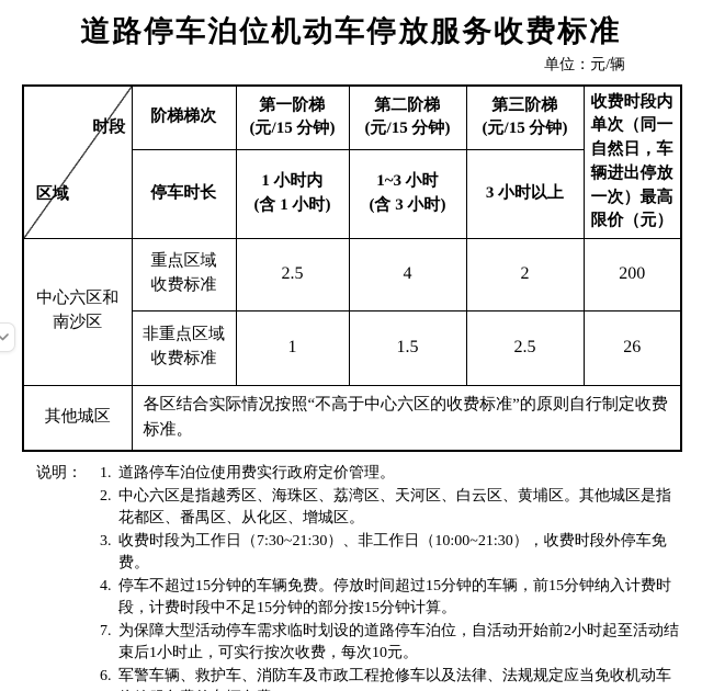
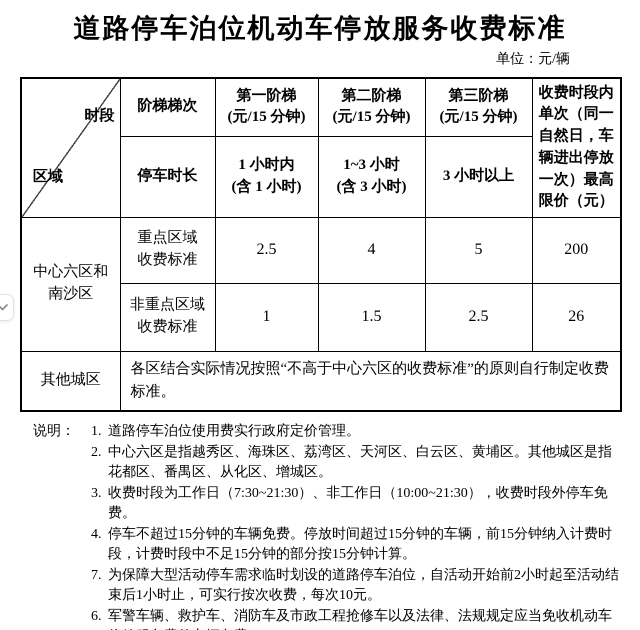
  道路停车泊位机动车停放服务收费标准
  单位：元/辆
  时段 区域	阶梯梯次	第一阶梯 (元/15 分钟)	第二阶梯 (元/15 分钟)	第三阶梯 (元/15 分钟)	收费时段内单次（同一自然日，车辆进出停放一次）最高限价（元）
  停车时长	1 小时内 (含 1 小时)	1~3 小时 (含 3 小时)	3 小时以上
- 中心六区和 南沙区	重点区域 收费标准	2.5	4	2	200
+ 中心六区和 南沙区	重点区域 收费标准	2.5	4	5	200
  非重点区域 收费标准	1	1.5	2.5	26
  其他城区	各区结合实际情况按照“不高于中心六区的收费标准”的原则自行制定收费标准。
  说明：
  1.
  道路停车泊位使用费实行政府定价管理。
  2.
  中心六区是指越秀区、海珠区、荔湾区、天河区、白云区、黄埔区。其他城区是指花都区、番禺区、从化区、增城区。
  3.
  收费时段为工作日（7:30~21:30）、非工作日（10:00~21:30），收费时段外停车免费。
  4.
  停车不超过15分钟的车辆免费。停放时间超过15分钟的车辆，前15分钟纳入计费时段，计费时段中不足15分钟的部分按15分钟计算。
  7.
  为保障大型活动停车需求临时划设的道路停车泊位，自活动开始前2小时起至活动结束后1小时止，可实行按次收费，每次10元。
  6.
  军警车辆、救护车、消防车及市政工程抢修车以及法律、法规规定应当免收机动车
